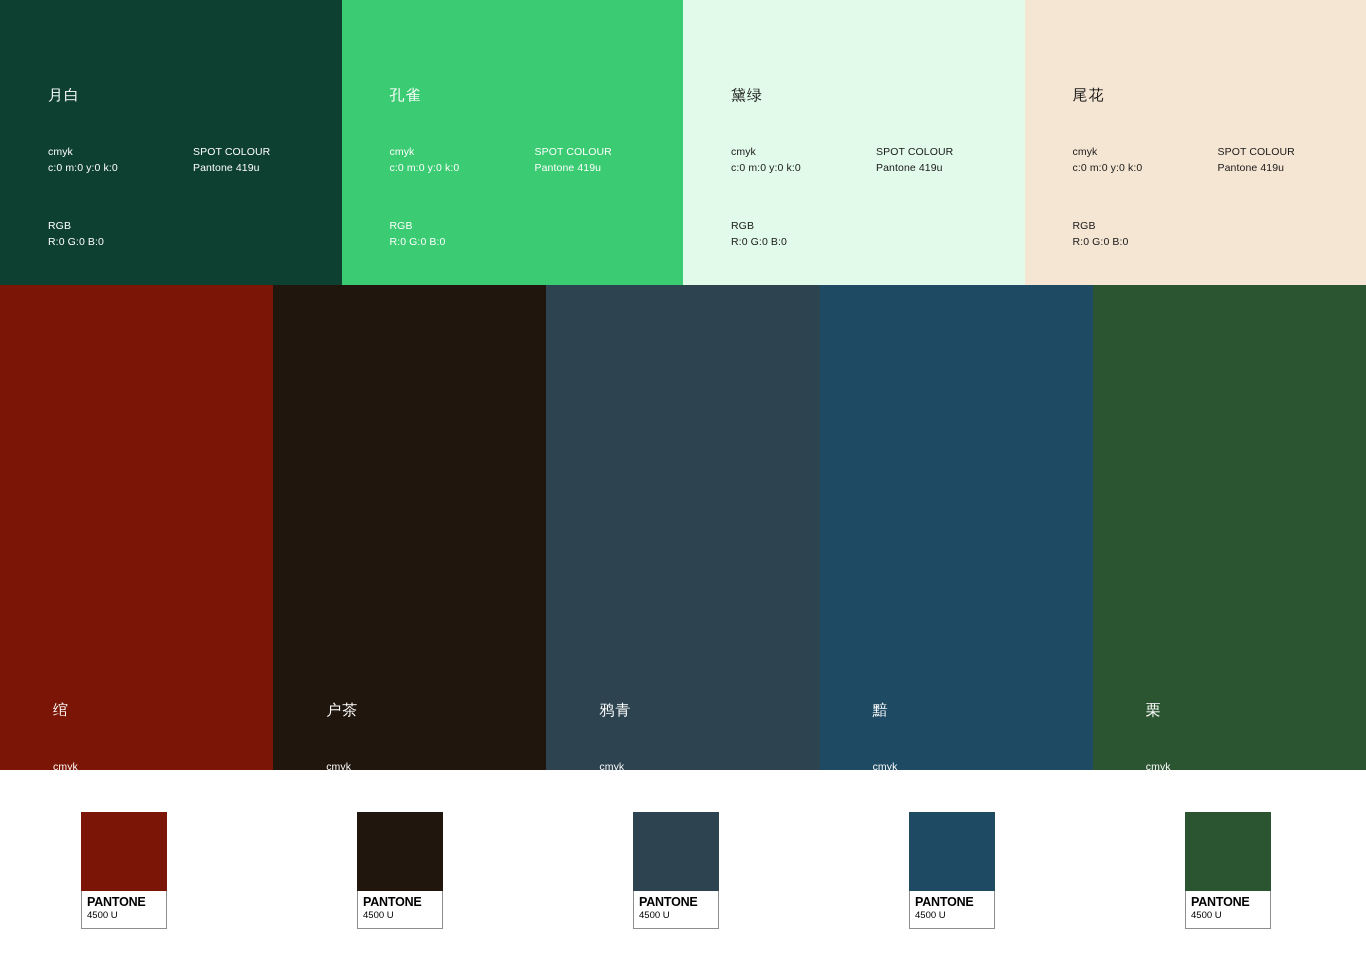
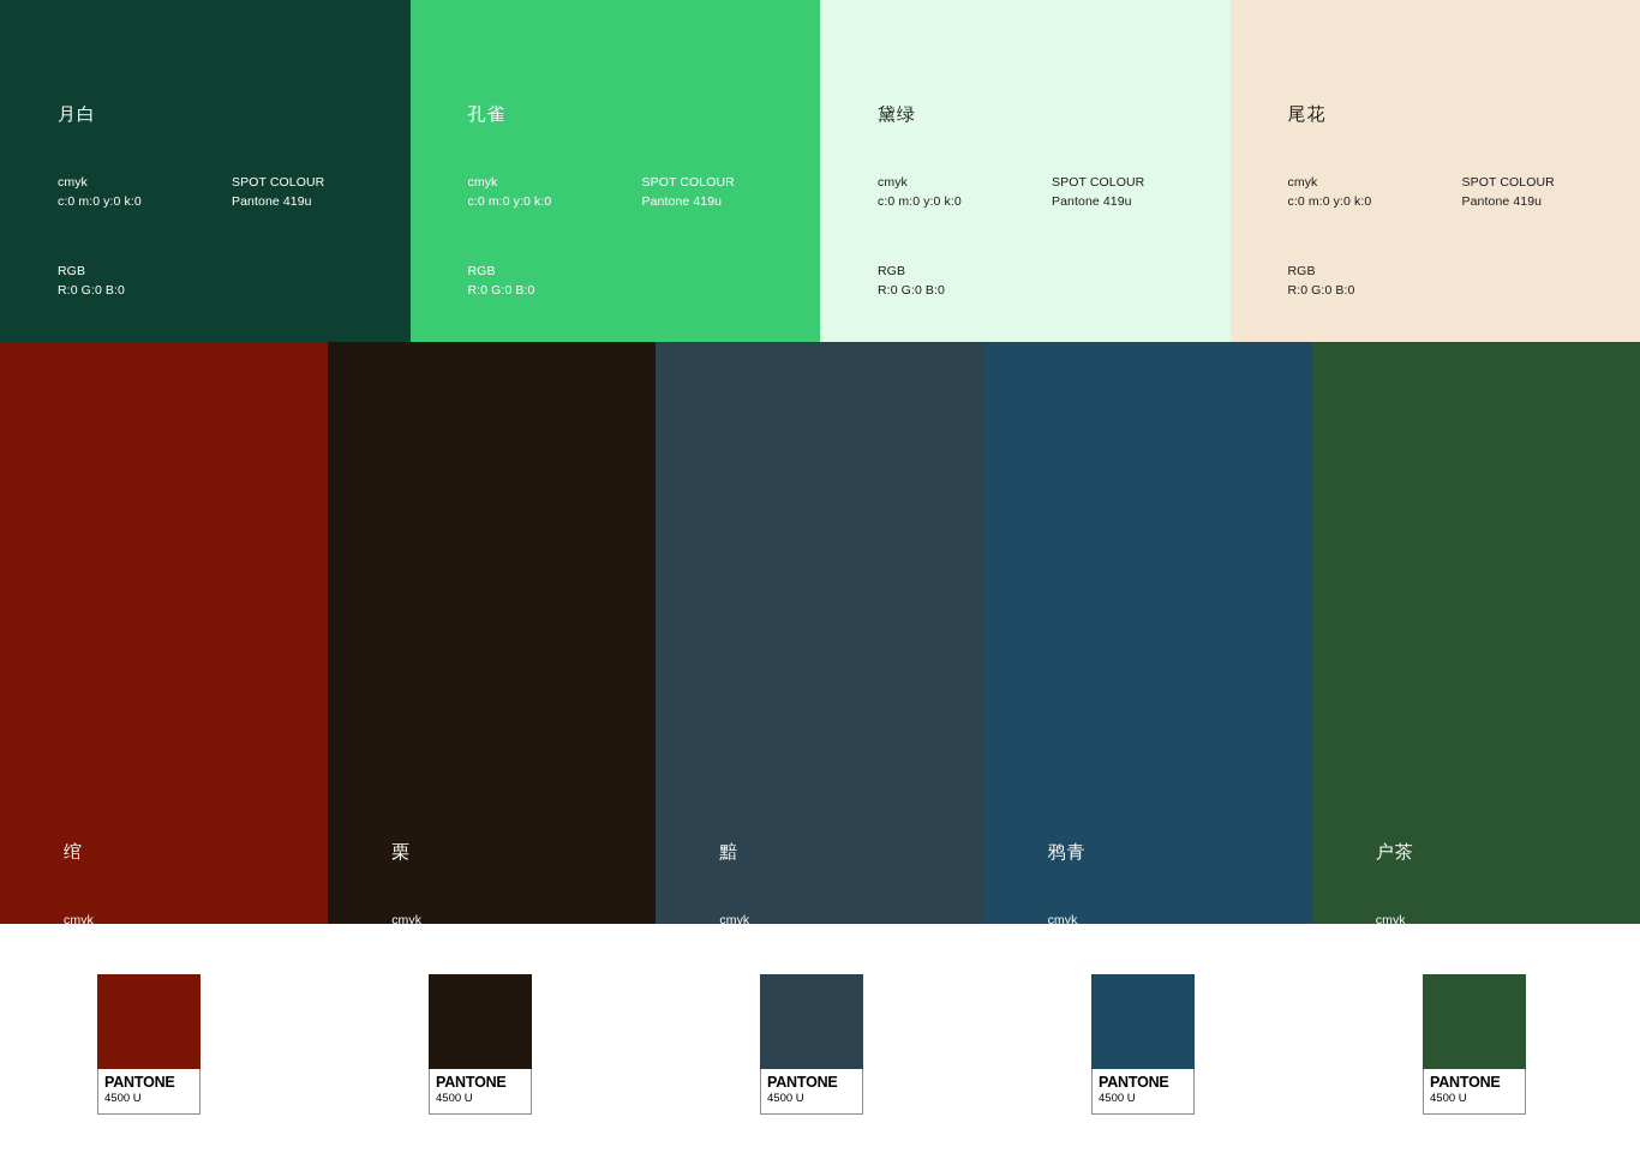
  月白
  cmyk
  c:0 m:0 y:0 k:0
  RGB
  R:0 G:0 B:0
  SPOT COLOUR
  Pantone 419u
  孔雀
  cmyk
  c:0 m:0 y:0 k:0
  RGB
  R:0 G:0 B:0
  SPOT COLOUR
  Pantone 419u
  黛绿
  cmyk
  c:0 m:0 y:0 k:0
  RGB
  R:0 G:0 B:0
  SPOT COLOUR
  Pantone 419u
  尾花
  cmyk
  c:0 m:0 y:0 k:0
  RGB
  R:0 G:0 B:0
  SPOT COLOUR
  Pantone 419u
  绾
  cmyk
- 户茶
+ 栗
  cmyk
- 鸦青
+ 黯
  cmyk
- 黯
+ 鸦青
  cmyk
- 栗
+ 户茶
  cmyk
  PANTONE
  4500 U
  PANTONE
  4500 U
  PANTONE
  4500 U
  PANTONE
  4500 U
  PANTONE
  4500 U
